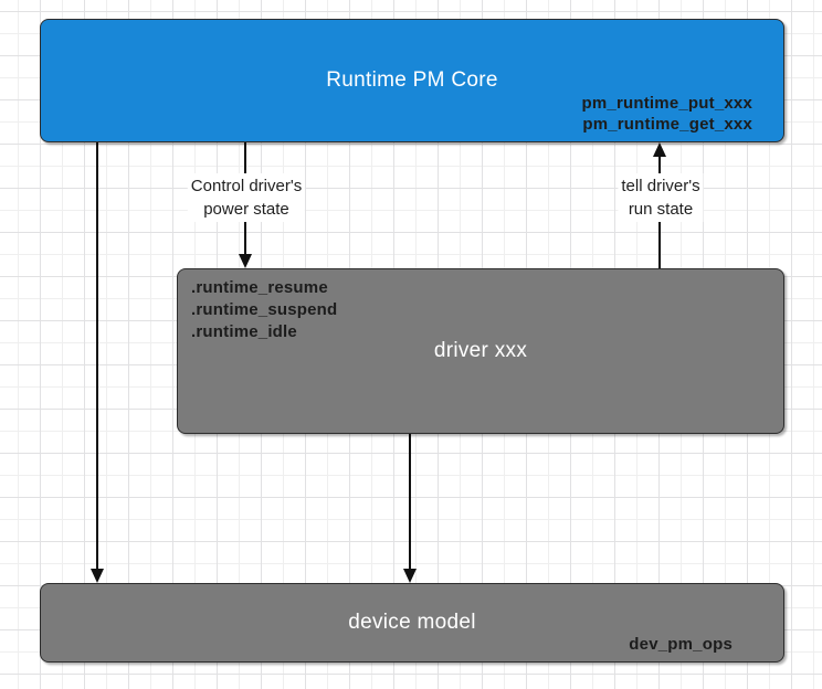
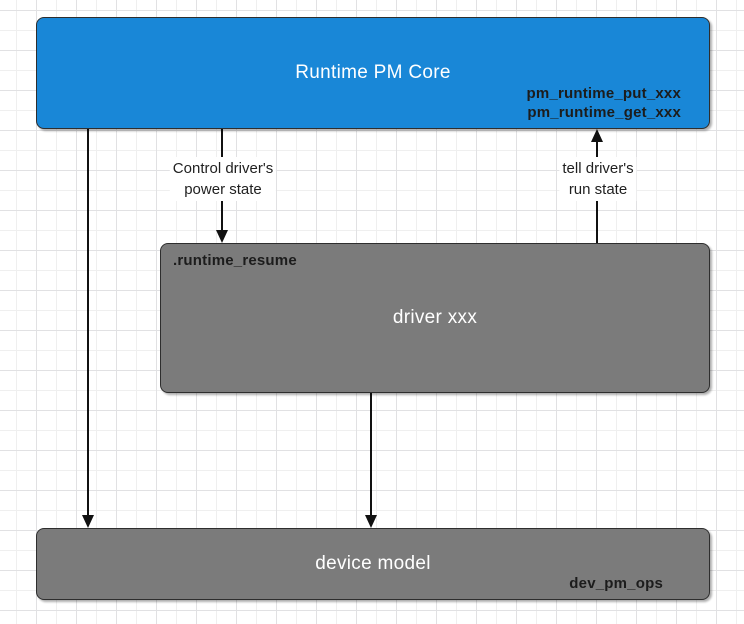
  Runtime PM Core
  pm_runtime_put_xxx
  pm_runtime_get_xxx
  .runtime_resume
- .runtime_suspend
- .runtime_idle
  driver xxx
  device model
  dev_pm_ops
  Control driver's
  power state
  tell driver's
  run state
